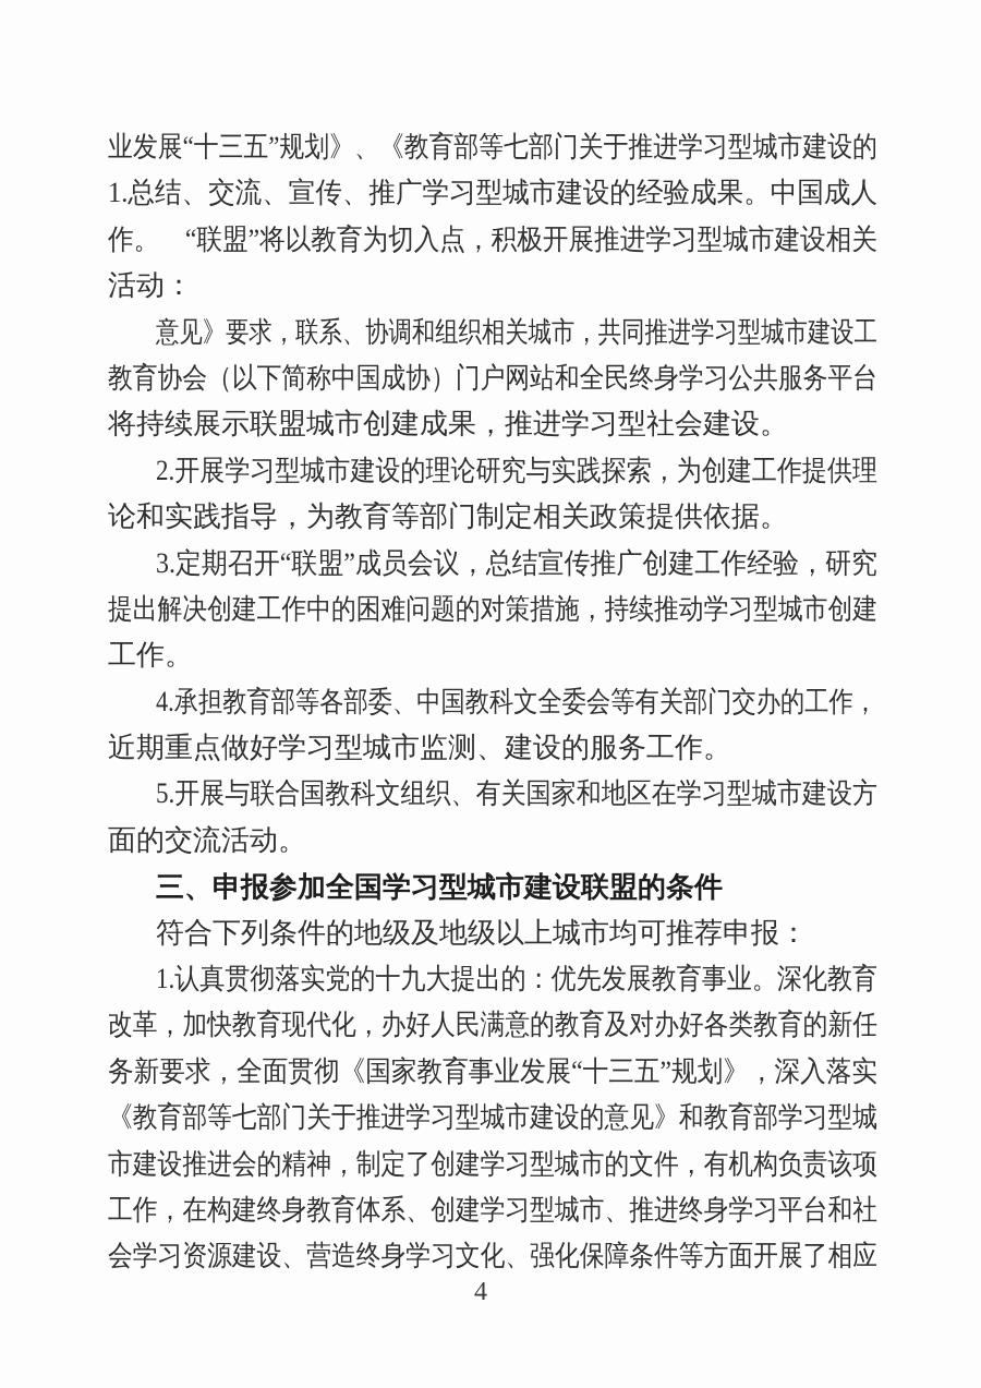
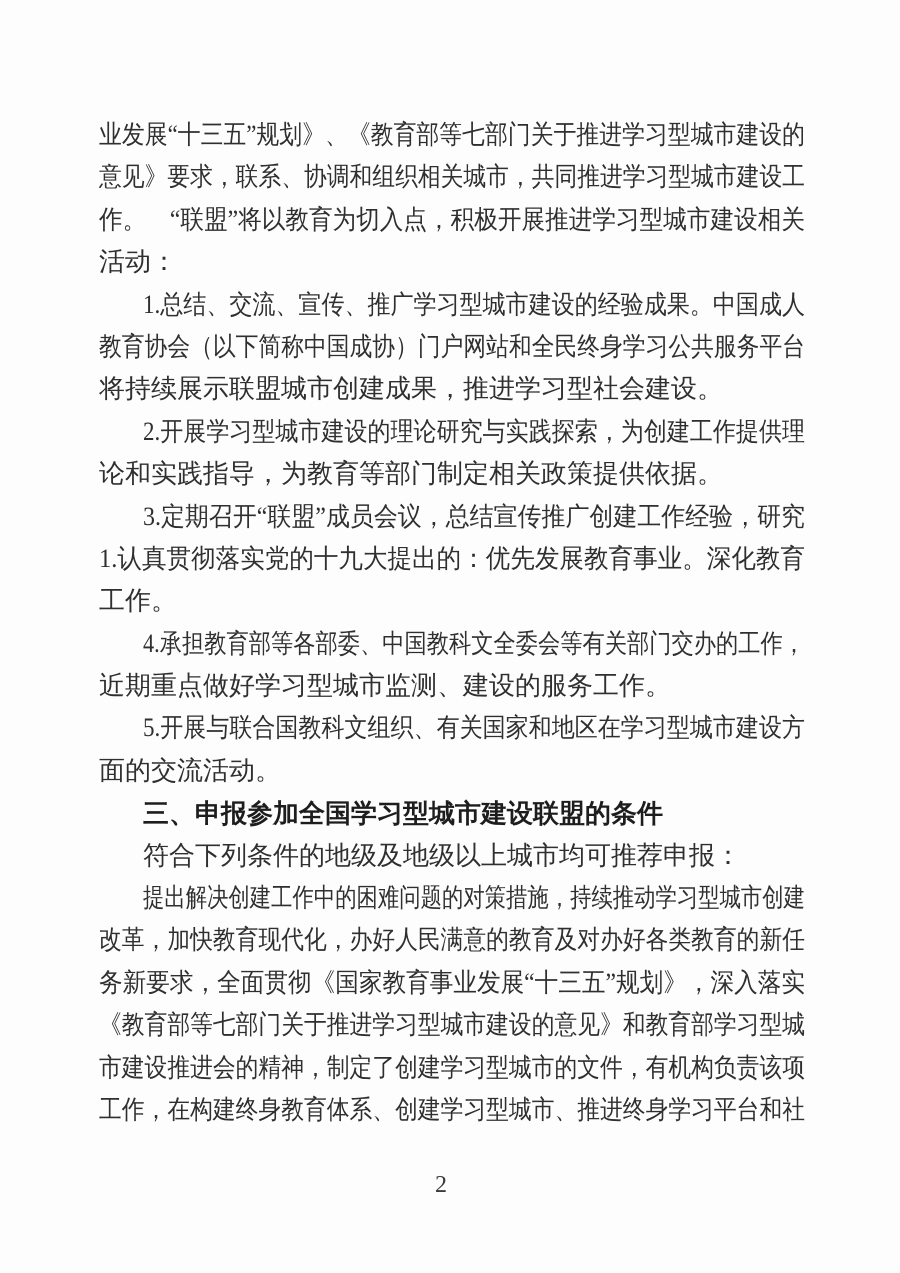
  业发展“十三五”规划》、《教育部等七部门关于推进学习型城市建设的
- 1.总结、交流、宣传、推广学习型城市建设的经验成果。中国成人
+ 意见》要求，联系、协调和组织相关城市，共同推进学习型城市建设工
  作。 “联盟”将以教育为切入点，积极开展推进学习型城市建设相关
  活动：
- 意见》要求，联系、协调和组织相关城市，共同推进学习型城市建设工
+ 1.总结、交流、宣传、推广学习型城市建设的经验成果。中国成人
  教育协会（以下简称中国成协）门户网站和全民终身学习公共服务平台
  将持续展示联盟城市创建成果，推进学习型社会建设。
  2.开展学习型城市建设的理论研究与实践探索，为创建工作提供理
  论和实践指导，为教育等部门制定相关政策提供依据。
  3.定期召开“联盟”成员会议，总结宣传推广创建工作经验，研究
- 提出解决创建工作中的困难问题的对策措施，持续推动学习型城市创建
+ 1.认真贯彻落实党的十九大提出的：优先发展教育事业。深化教育
  工作。
  4.承担教育部等各部委、中国教科文全委会等有关部门交办的工作，
  近期重点做好学习型城市监测、建设的服务工作。
  5.开展与联合国教科文组织、有关国家和地区在学习型城市建设方
  面的交流活动。
  三、申报参加全国学习型城市建设联盟的条件
  符合下列条件的地级及地级以上城市均可推荐申报：
- 1.认真贯彻落实党的十九大提出的：优先发展教育事业。深化教育
+ 提出解决创建工作中的困难问题的对策措施，持续推动学习型城市创建
  改革，加快教育现代化，办好人民满意的教育及对办好各类教育的新任
  务新要求，全面贯彻《国家教育事业发展“十三五”规划》，深入落实
  《教育部等七部门关于推进学习型城市建设的意见》和教育部学习型城
  市建设推进会的精神，制定了创建学习型城市的文件，有机构负责该项
  工作，在构建终身教育体系、创建学习型城市、推进终身学习平台和社
- 会学习资源建设、营造终身学习文化、强化保障条件等方面开展了相应
- 4
+ 2
